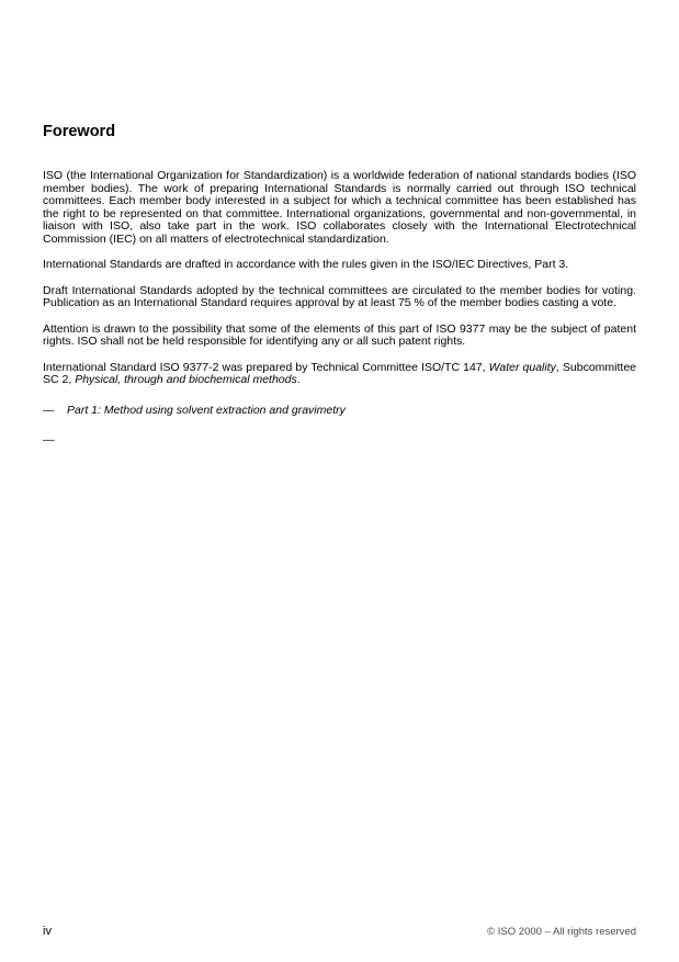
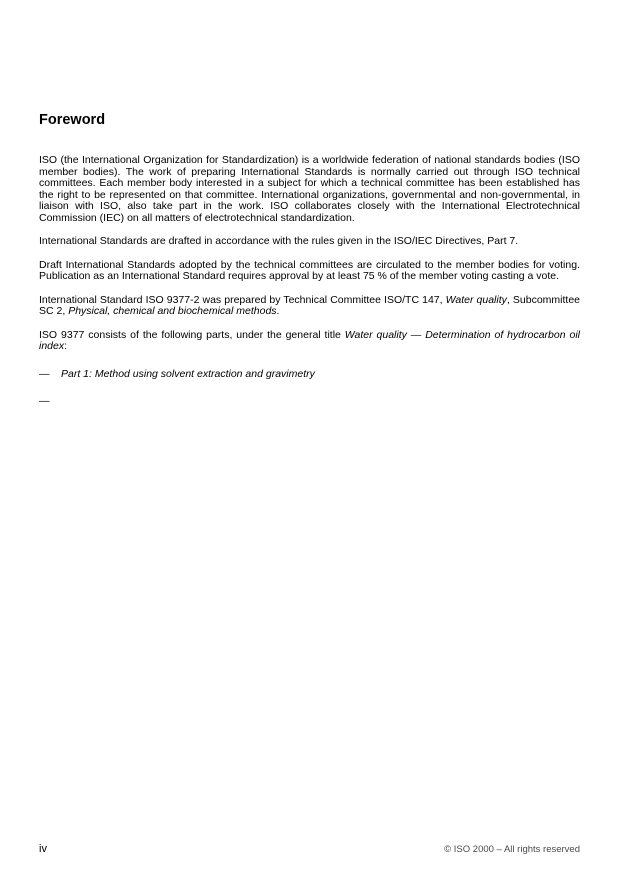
  Foreword
  ISO (the International Organization for Standardization) is a worldwide federation of national standards bodies (ISO member bodies). The work of preparing International Standards is normally carried out through ISO technical committees. Each member body interested in a subject for which a technical committee has been established has the right to be represented on that committee. International organizations, governmental and non-governmental, in liaison with ISO, also take part in the work. ISO collaborates closely with the International Electrotechnical Commission (IEC) on all matters of electrotechnical standardization.
- International Standards are drafted in accordance with the rules given in the ISO/IEC Directives, Part 3.
+ International Standards are drafted in accordance with the rules given in the ISO/IEC Directives, Part 7.
- Draft International Standards adopted by the technical committees are circulated to the member bodies for voting. Publication as an International Standard requires approval by at least 75 % of the member bodies casting a vote.
+ Draft International Standards adopted by the technical committees are circulated to the member bodies for voting. Publication as an International Standard requires approval by at least 75 % of the member voting casting a vote.
- Attention is drawn to the possibility that some of the elements of this part of ISO 9377 may be the subject of patent rights. ISO shall not be held responsible for identifying any or all such patent rights.
- International Standard ISO 9377-2 was prepared by Technical Committee ISO/TC 147, Water quality, Subcommittee SC 2, Physical, through and biochemical methods.
+ International Standard ISO 9377-2 was prepared by Technical Committee ISO/TC 147, Water quality, Subcommittee SC 2, Physical, chemical and biochemical methods.
+ ISO 9377 consists of the following parts, under the general title Water quality — Determination of hydrocarbon oil index:
  —
  Part 1: Method using solvent extraction and gravimetry
  —
  iv
  © ISO 2000 – All rights reserved
